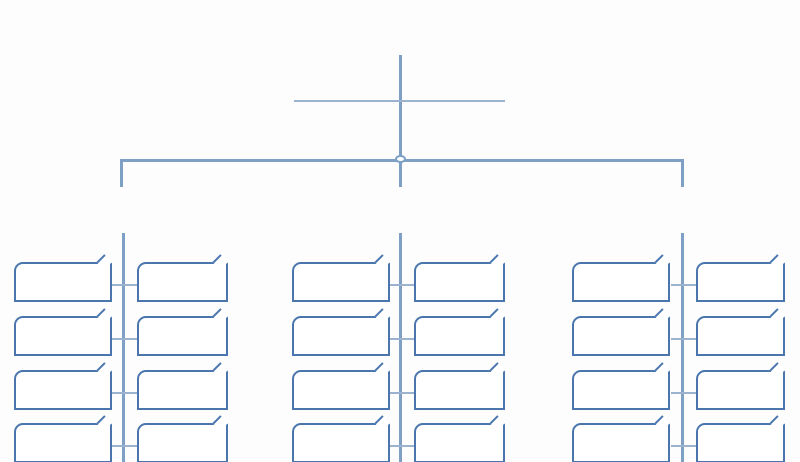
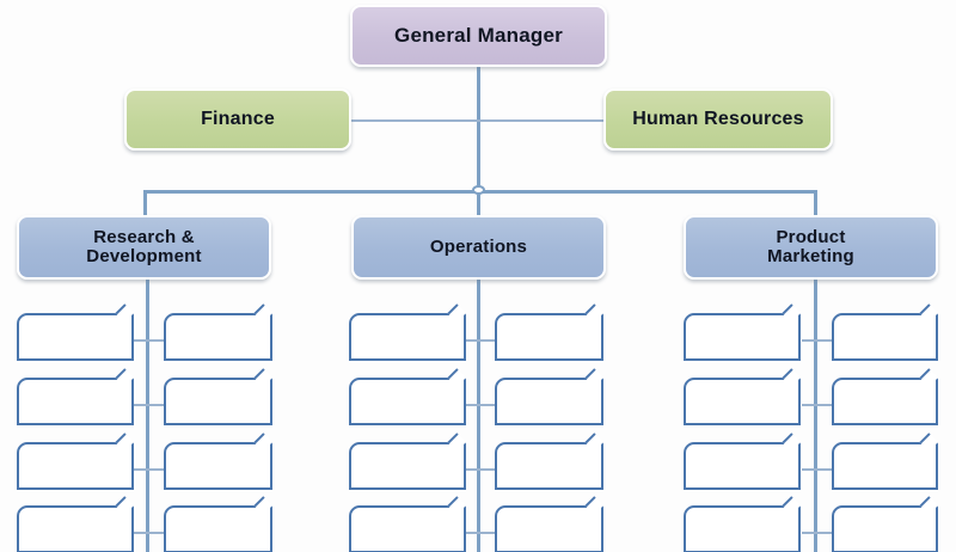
+ General Manager
+ Finance
+ Human Resources
+ Research &
+ Development
+ Operations
+ Product
+ Marketing
